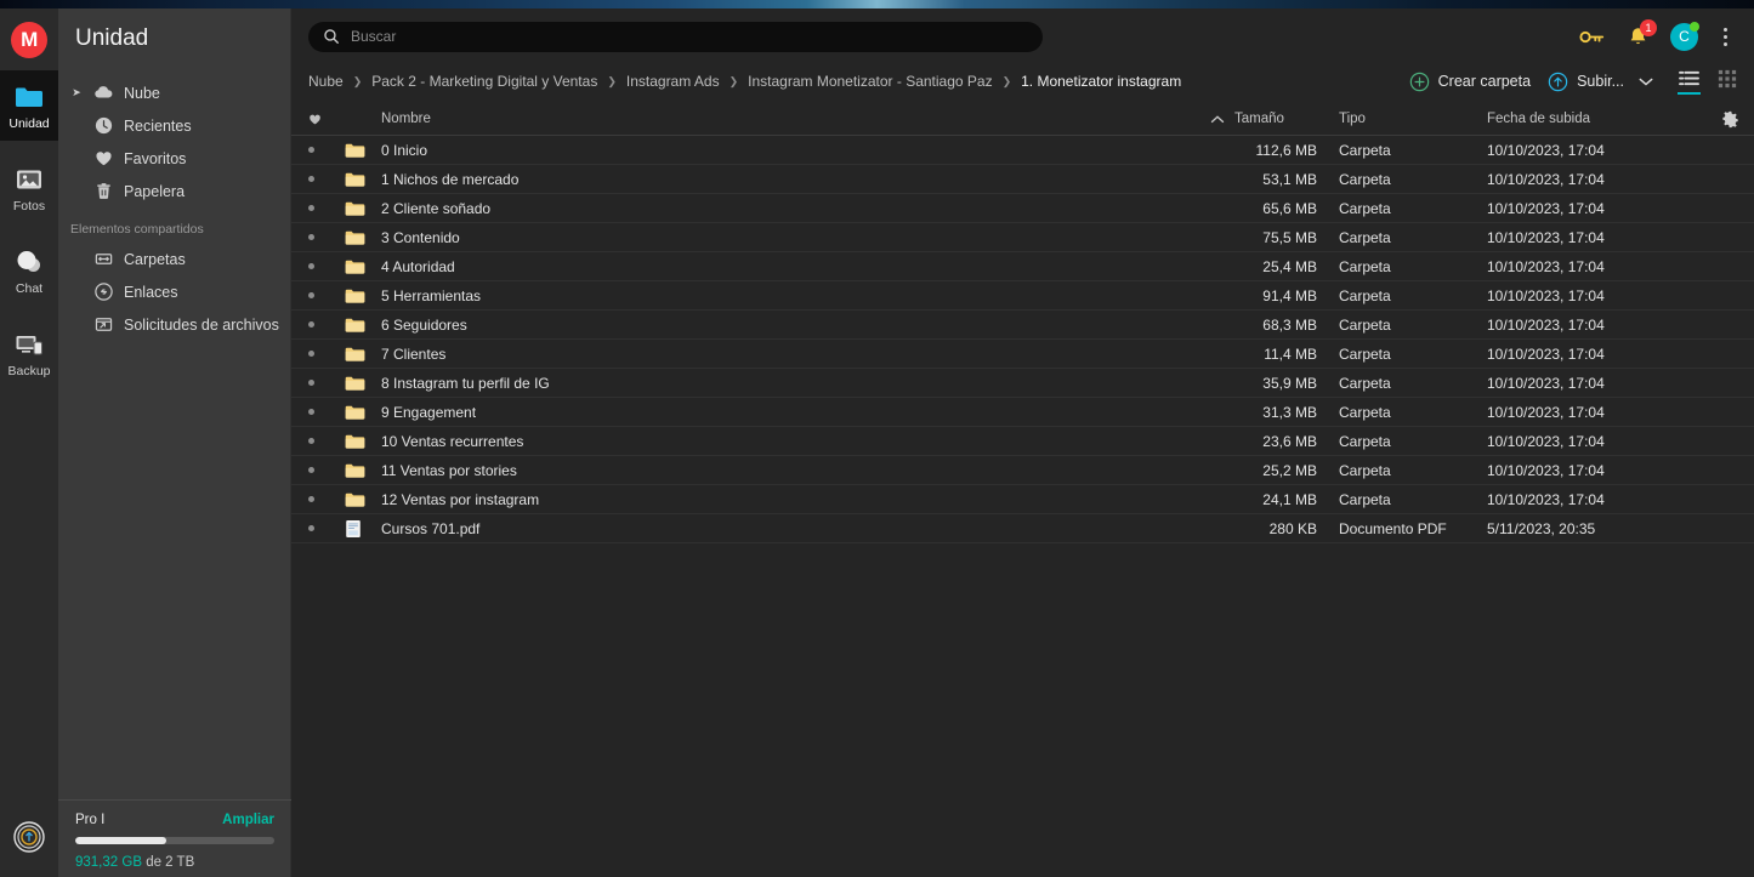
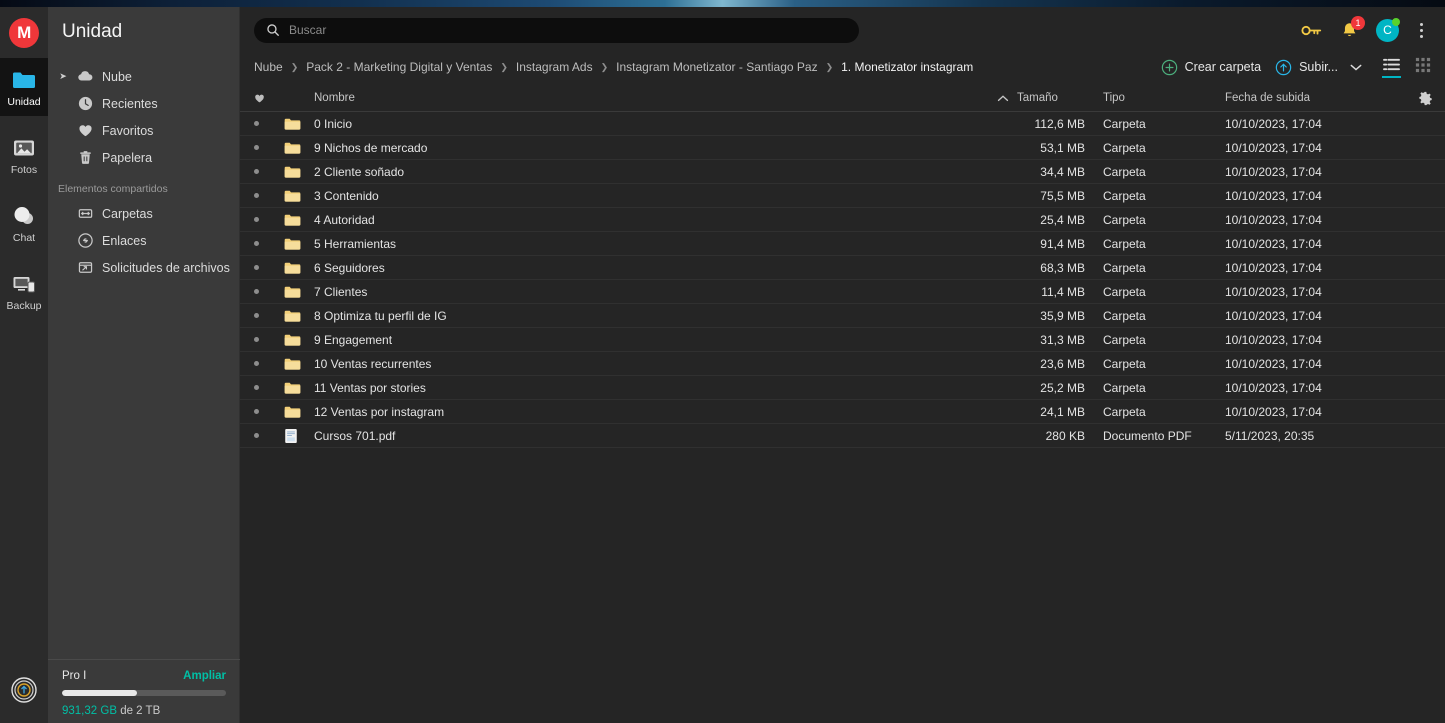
  M
  Unidad
  Fotos
  Chat
  Backup
  Unidad
  ➤
  Nube
  Recientes
  Favoritos
  Papelera
  Elementos compartidos
  Carpetas
  Enlaces
  Solicitudes de archivos
  Pro I
  Ampliar
  931,32 GB de 2 TB
  Buscar
  1
  C
  Nube
  ❯
  Pack 2 - Marketing Digital y Ventas
  ❯
  Instagram Ads
  ❯
  Instagram Monetizator - Santiago Paz
  ❯
  1. Monetizator instagram
  Crear carpeta
  Subir...
  Nombre
  Tamaño
  Tipo
  Fecha de subida
  0 Inicio
  112,6 MB
  Carpeta
  10/10/2023, 17:04
- 1 Nichos de mercado
+ 9 Nichos de mercado
  53,1 MB
  Carpeta
  10/10/2023, 17:04
  2 Cliente soñado
- 65,6 MB
+ 34,4 MB
  Carpeta
  10/10/2023, 17:04
  3 Contenido
  75,5 MB
  Carpeta
  10/10/2023, 17:04
  4 Autoridad
  25,4 MB
  Carpeta
  10/10/2023, 17:04
  5 Herramientas
  91,4 MB
  Carpeta
  10/10/2023, 17:04
  6 Seguidores
  68,3 MB
  Carpeta
  10/10/2023, 17:04
  7 Clientes
  11,4 MB
  Carpeta
  10/10/2023, 17:04
- 8 Instagram tu perfil de IG
+ 8 Optimiza tu perfil de IG
  35,9 MB
  Carpeta
  10/10/2023, 17:04
  9 Engagement
  31,3 MB
  Carpeta
  10/10/2023, 17:04
  10 Ventas recurrentes
  23,6 MB
  Carpeta
  10/10/2023, 17:04
  11 Ventas por stories
  25,2 MB
  Carpeta
  10/10/2023, 17:04
  12 Ventas por instagram
  24,1 MB
  Carpeta
  10/10/2023, 17:04
  Cursos 701.pdf
  280 KB
  Documento PDF
  5/11/2023, 20:35
